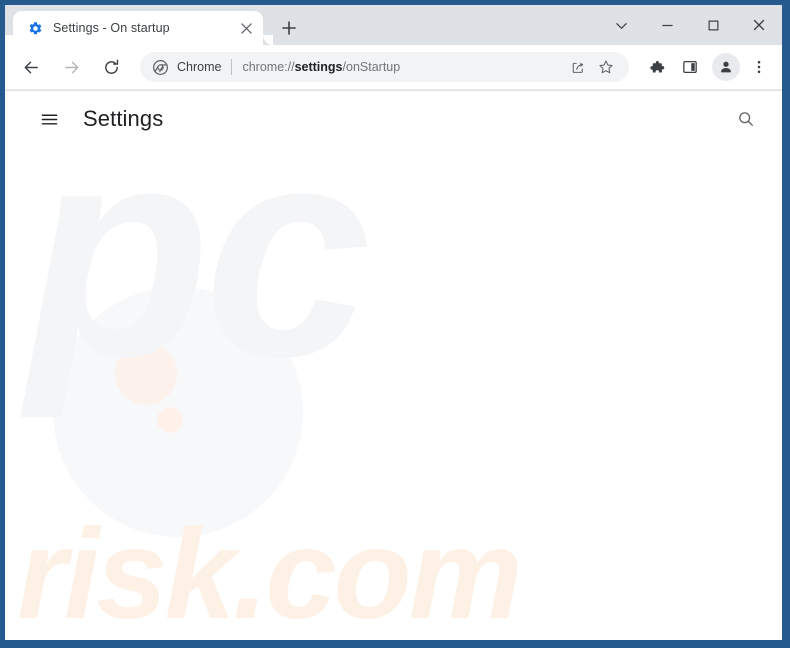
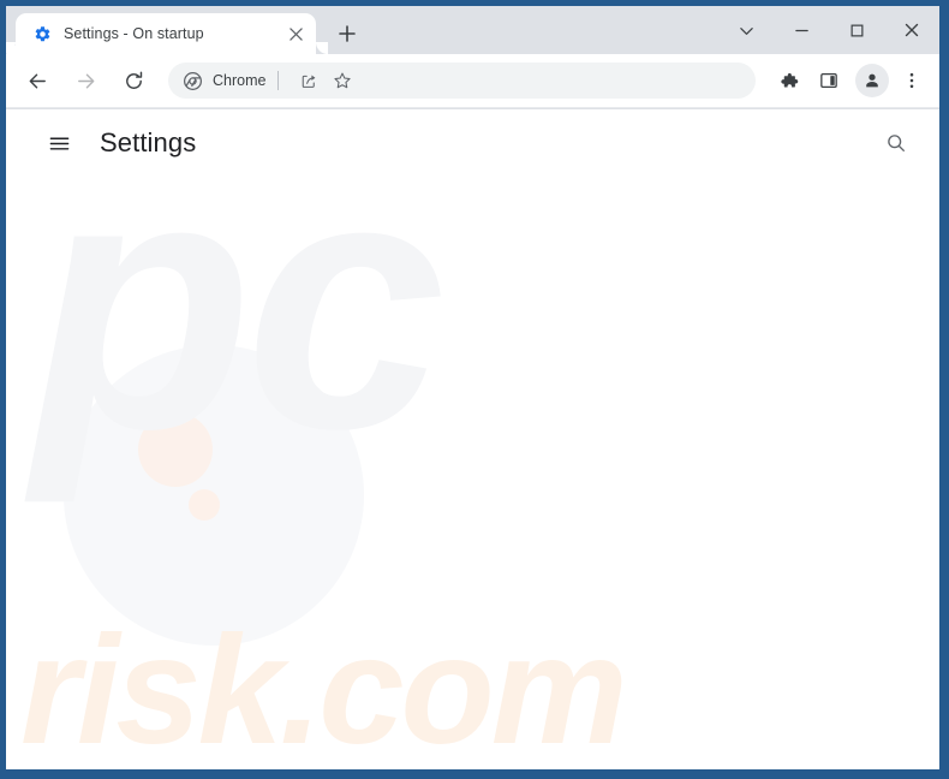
  Settings - On startup
  Chrome
- chrome://settings/onStartup
  pc
  risk.com
  Settings
